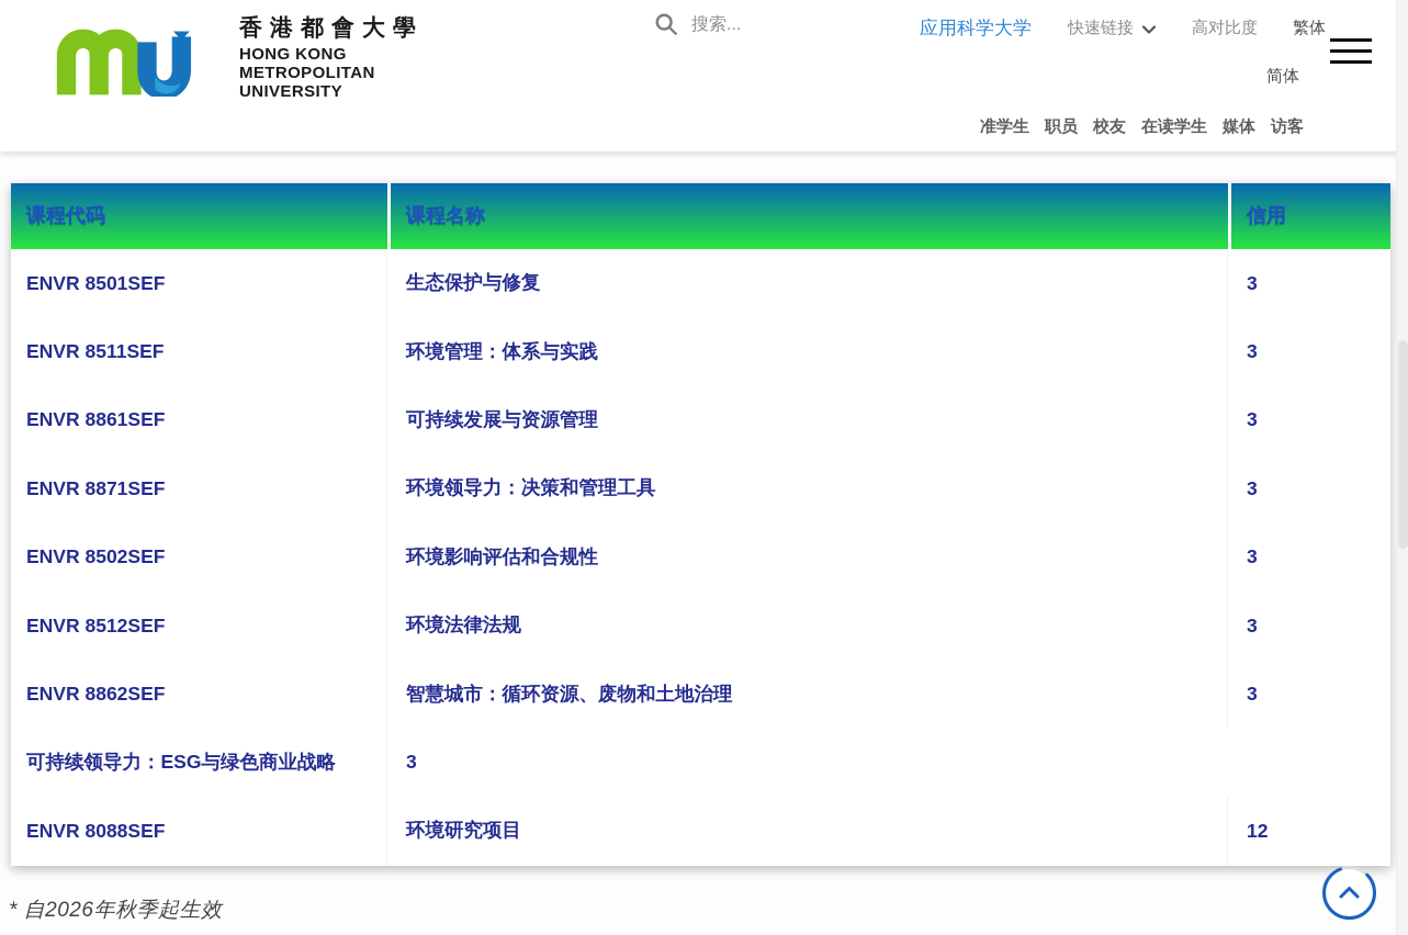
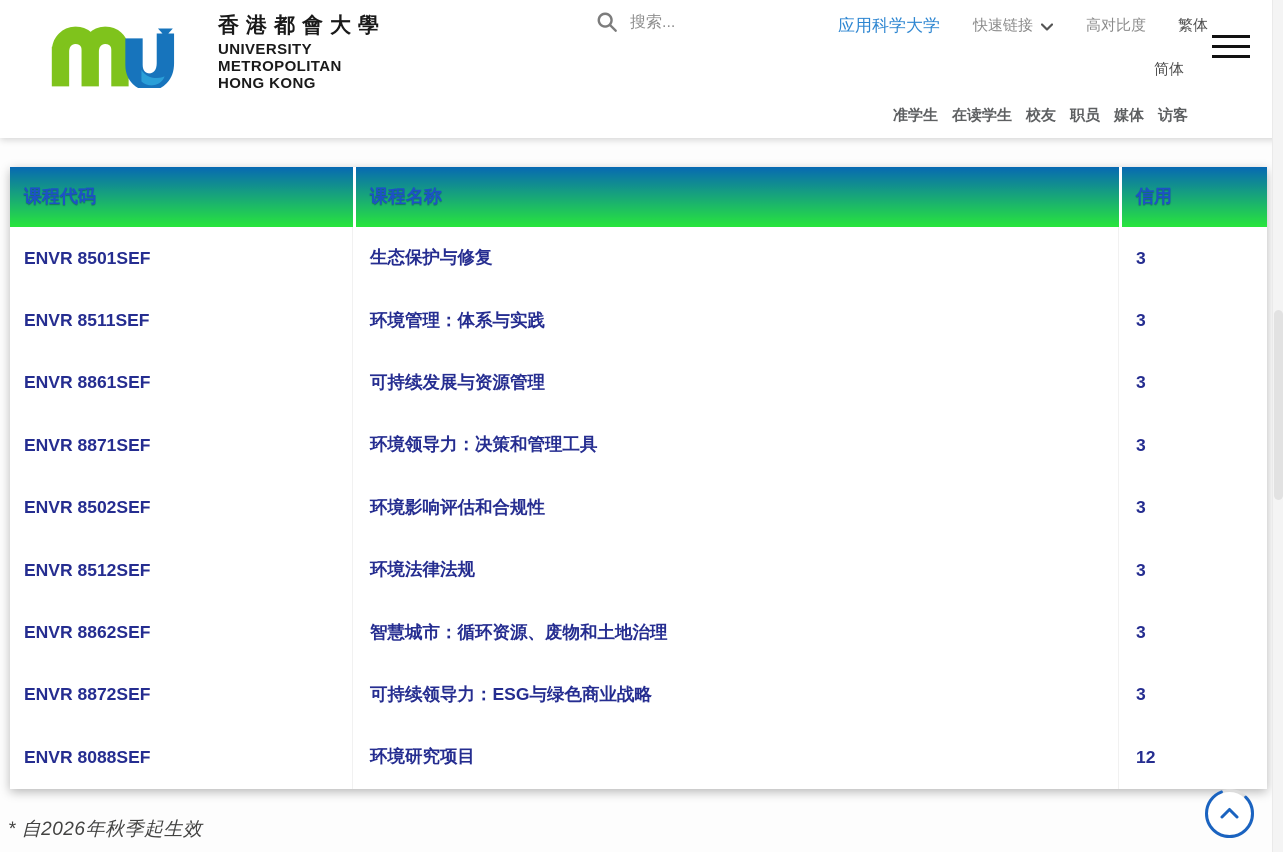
  香港都會大學
- HONG KONG
+ UNIVERSITY
  METROPOLITAN
- UNIVERSITY
+ HONG KONG
  搜索...
  应用科学大学
  快速链接
  高对比度
  繁体
  简体
  准学生
- 职员
+ 在读学生
  校友
- 在读学生
+ 职员
  媒体
  访客
  课程代码
  课程名称
  信用
  ENVR 8501SEF
  生态保护与修复
  3
  ENVR 8511SEF
  环境管理：体系与实践
  3
  ENVR 8861SEF
  可持续发展与资源管理
  3
  ENVR 8871SEF
  环境领导力：决策和管理工具
  3
  ENVR 8502SEF
  环境影响评估和合规性
  3
  ENVR 8512SEF
  环境法律法规
  3
  ENVR 8862SEF
  智慧城市：循环资源、废物和土地治理
  3
+ ENVR 8872SEF
  可持续领导力：ESG与绿色商业战略
  3
  ENVR 8088SEF
  环境研究项目
  12
  * 自2026年秋季起生效
